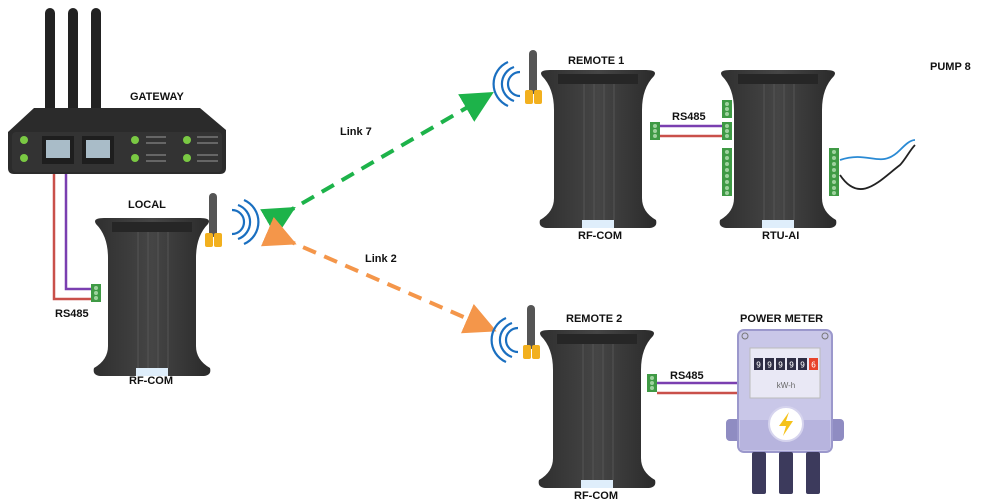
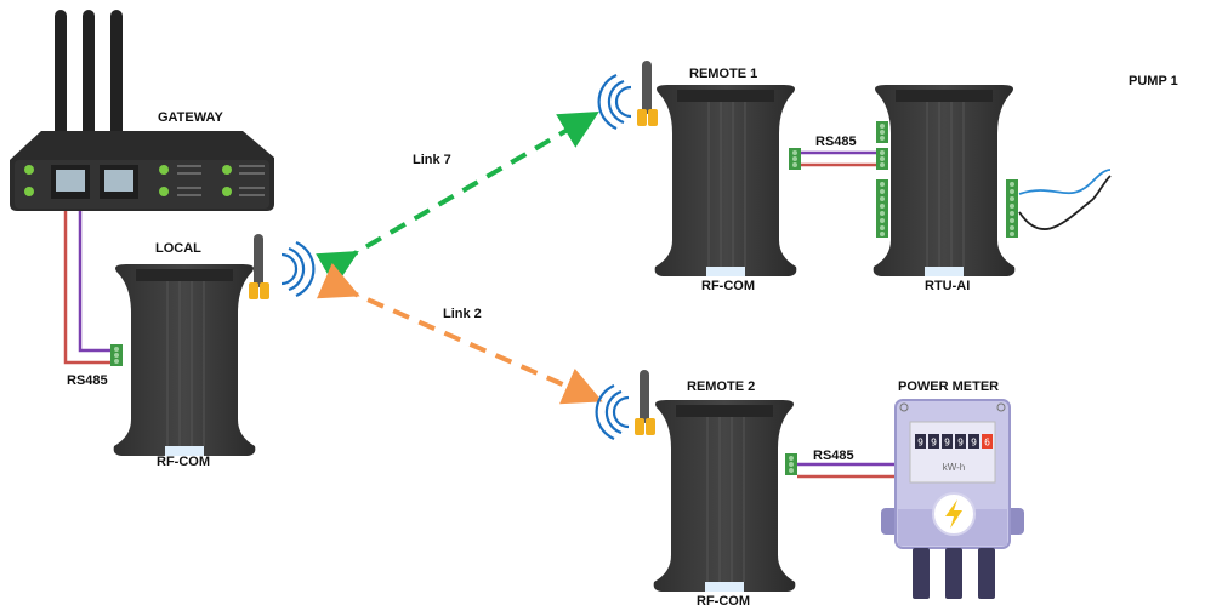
  GATEWAY
  RS485
  LOCAL
  RF-COM
  Link 7
  Link 2
  REMOTE 1
  RF-COM
  RS485
  RTU-AI
- PUMP 8
+ PUMP 1
  REMOTE 2
  RF-COM
  RS485
  9
  9
  9
  9
  9
  6
  kW-h
  POWER METER
